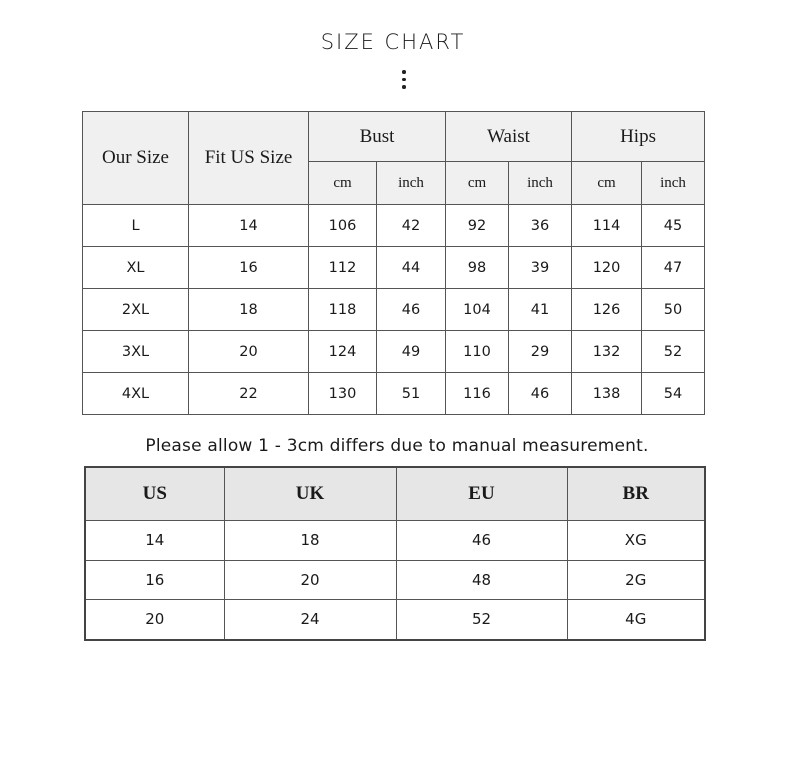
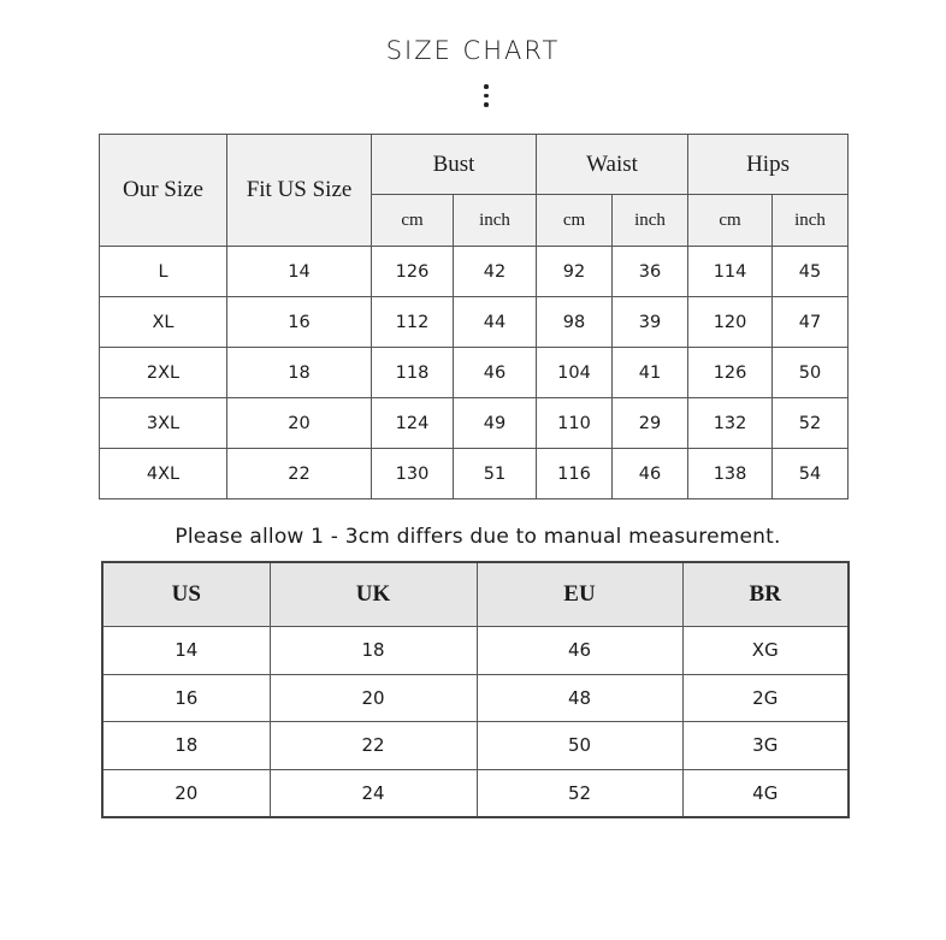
  SIZE CHART
  Our Size	Fit US Size	Bust	Waist	Hips
  cm	inch	cm	inch	cm	inch
- L	14	106	42	92	36	114	45
+ L	14	126	42	92	36	114	45
  XL	16	112	44	98	39	120	47
  2XL	18	118	46	104	41	126	50
  3XL	20	124	49	110	29	132	52
  4XL	22	130	51	116	46	138	54
  Please allow 1 - 3cm differs due to manual measurement.
  US	UK	EU	BR
  14	18	46	XG
  16	20	48	2G
+ 18	22	50	3G
  20	24	52	4G
